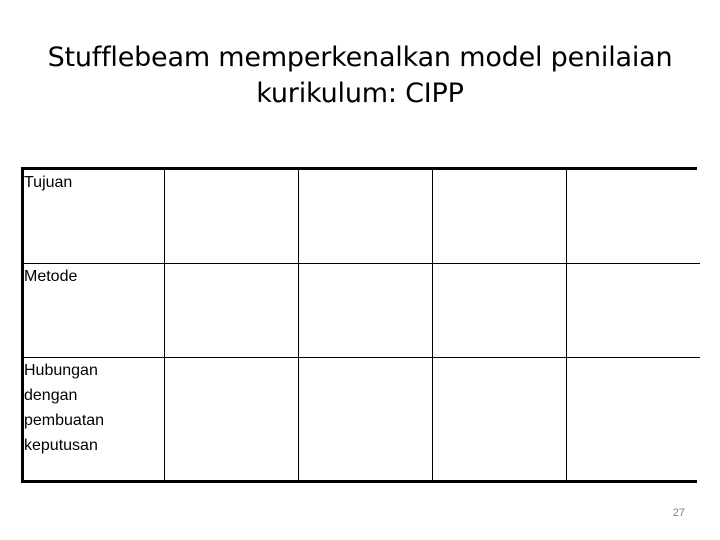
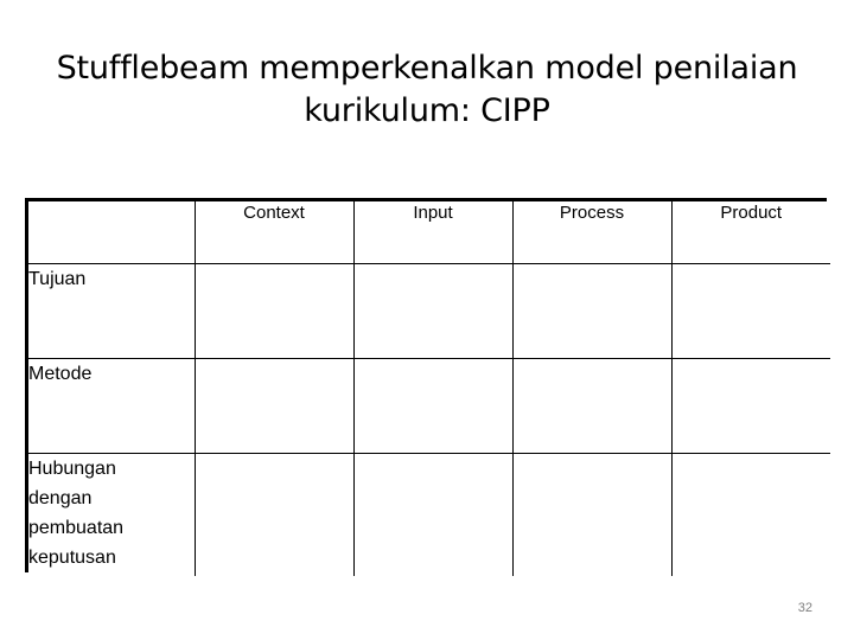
  Stufflebeam memperkenalkan model penilaian
  kurikulum: CIPP
+ 	Context	Input	Process	Product
  Tujuan
  Metode
  Hubungan dengan pembuatan keputusan
- 27
+ 32
